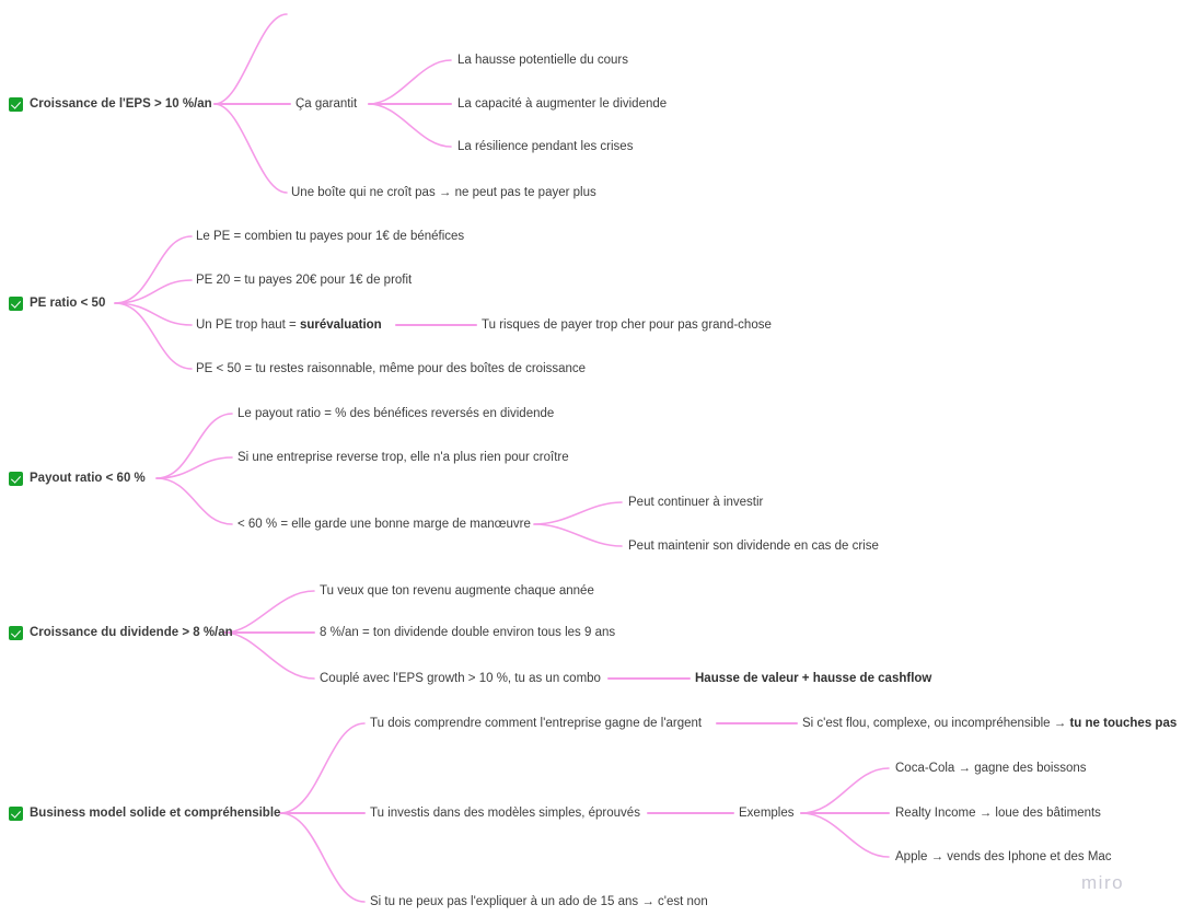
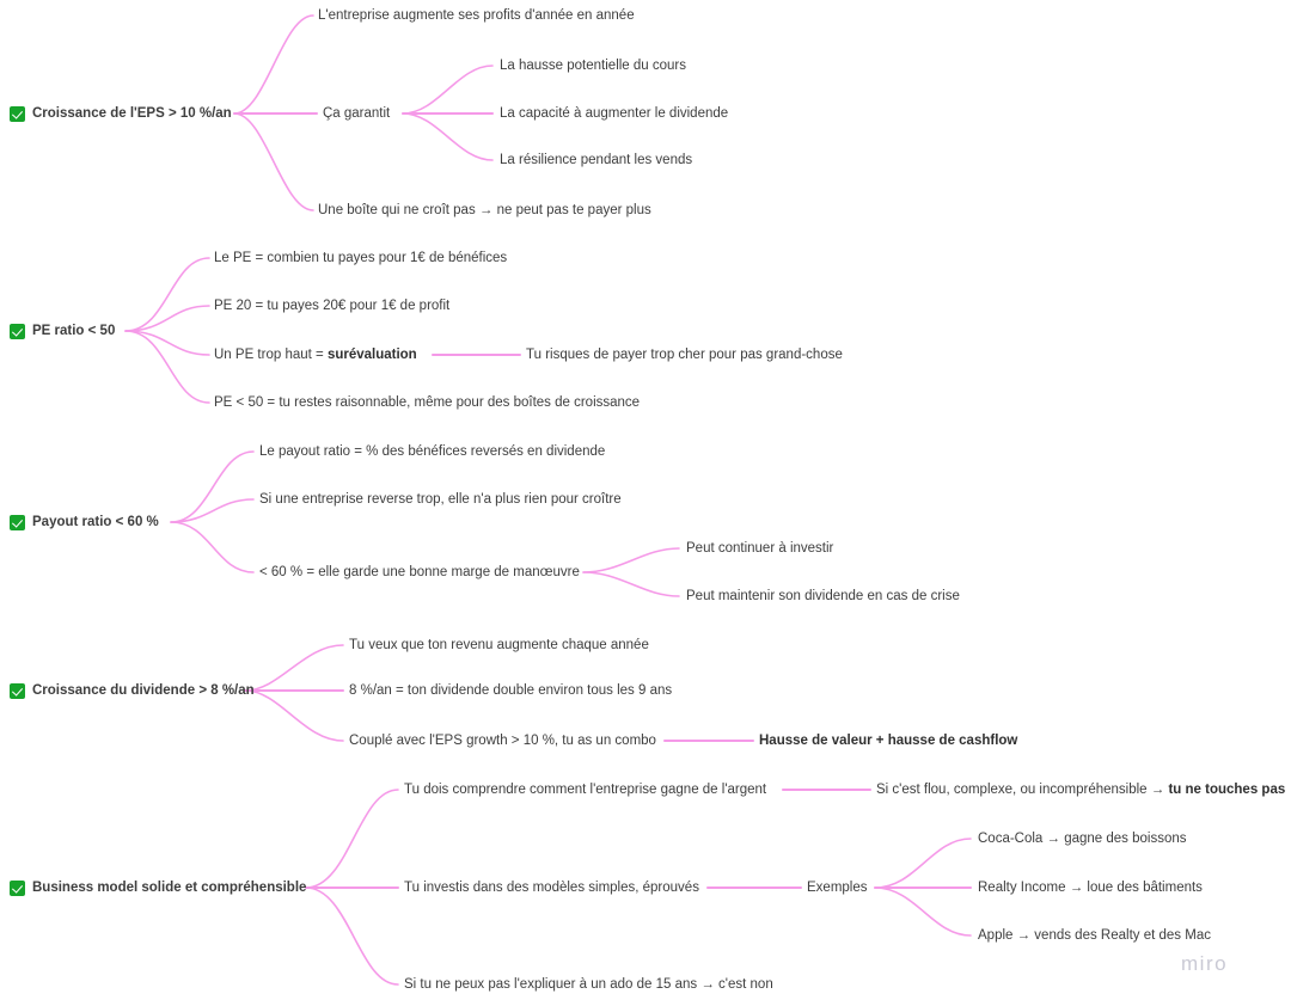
  Croissance de l'EPS > 10 %/an
+ L'entreprise augmente ses profits d'année en année
  Ça garantit
  La hausse potentielle du cours
  La capacité à augmenter le dividende
- La résilience pendant les crises
+ La résilience pendant les vends
  Une boîte qui ne croît pas → ne peut pas te payer plus
  PE ratio < 50
  Le PE = combien tu payes pour 1€ de bénéfices
  PE 20 = tu payes 20€ pour 1€ de profit
  Un PE trop haut = surévaluation
  Tu risques de payer trop cher pour pas grand-chose
  PE < 50 = tu restes raisonnable, même pour des boîtes de croissance
  Payout ratio < 60 %
  Le payout ratio = % des bénéfices reversés en dividende
  Si une entreprise reverse trop, elle n'a plus rien pour croître
  < 60 % = elle garde une bonne marge de manœuvre
  Peut continuer à investir
  Peut maintenir son dividende en cas de crise
  Croissance du dividende > 8 %/an
  Tu veux que ton revenu augmente chaque année
  8 %/an = ton dividende double environ tous les 9 ans
  Couplé avec l'EPS growth > 10 %, tu as un combo
  Hausse de valeur + hausse de cashflow
  Business model solide et compréhensible
  Tu dois comprendre comment l'entreprise gagne de l'argent
  Si c'est flou, complexe, ou incompréhensible → tu ne touches pas
  Tu investis dans des modèles simples, éprouvés
  Exemples
  Coca-Cola → gagne des boissons
  Realty Income → loue des bâtiments
- Apple → vends des Iphone et des Mac
+ Apple → vends des Realty et des Mac
  Si tu ne peux pas l'expliquer à un ado de 15 ans → c'est non
  miro
